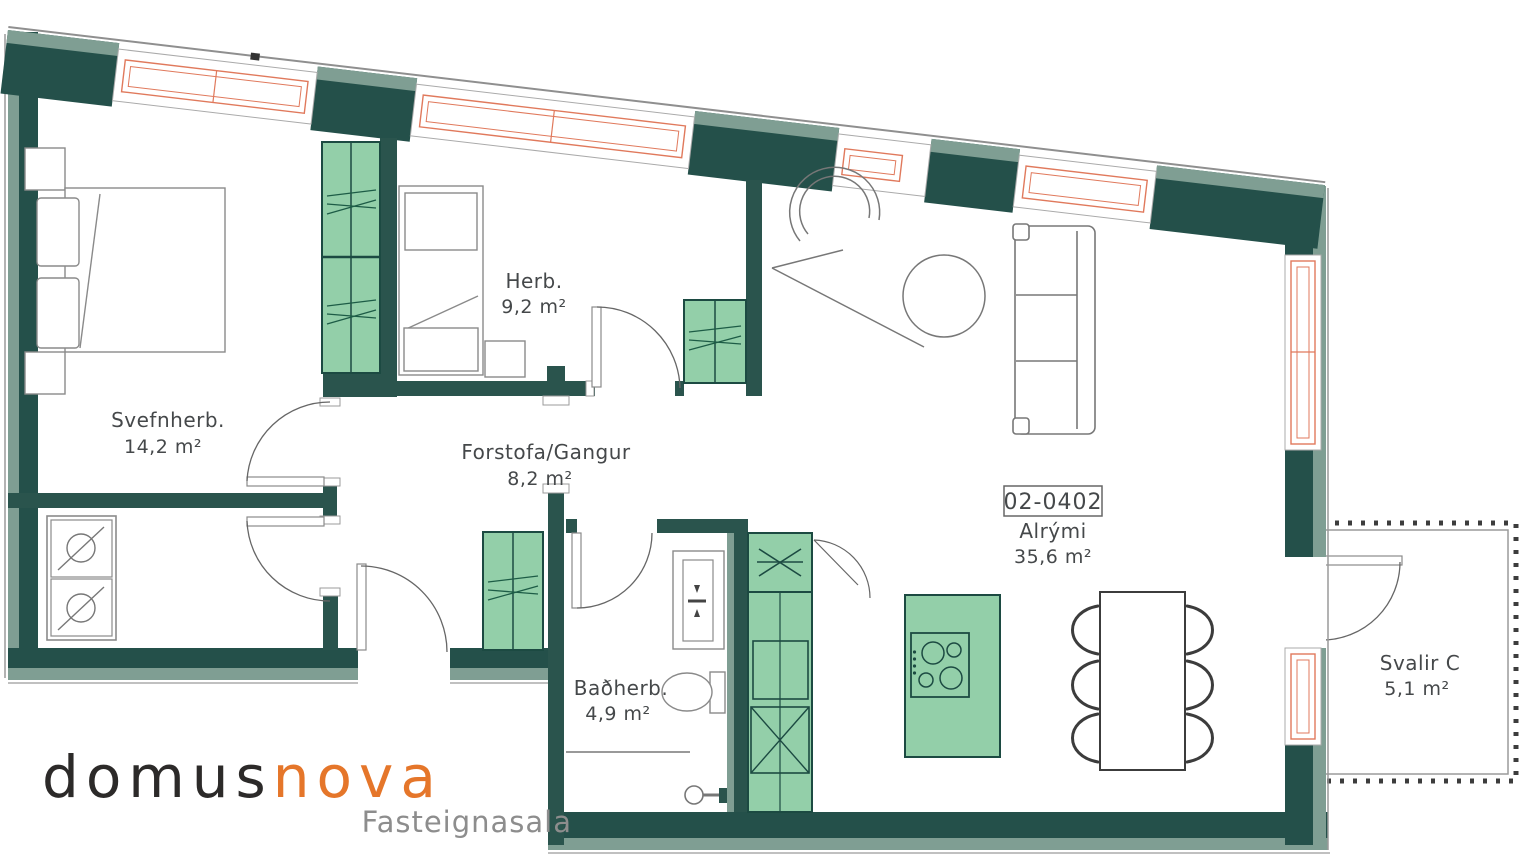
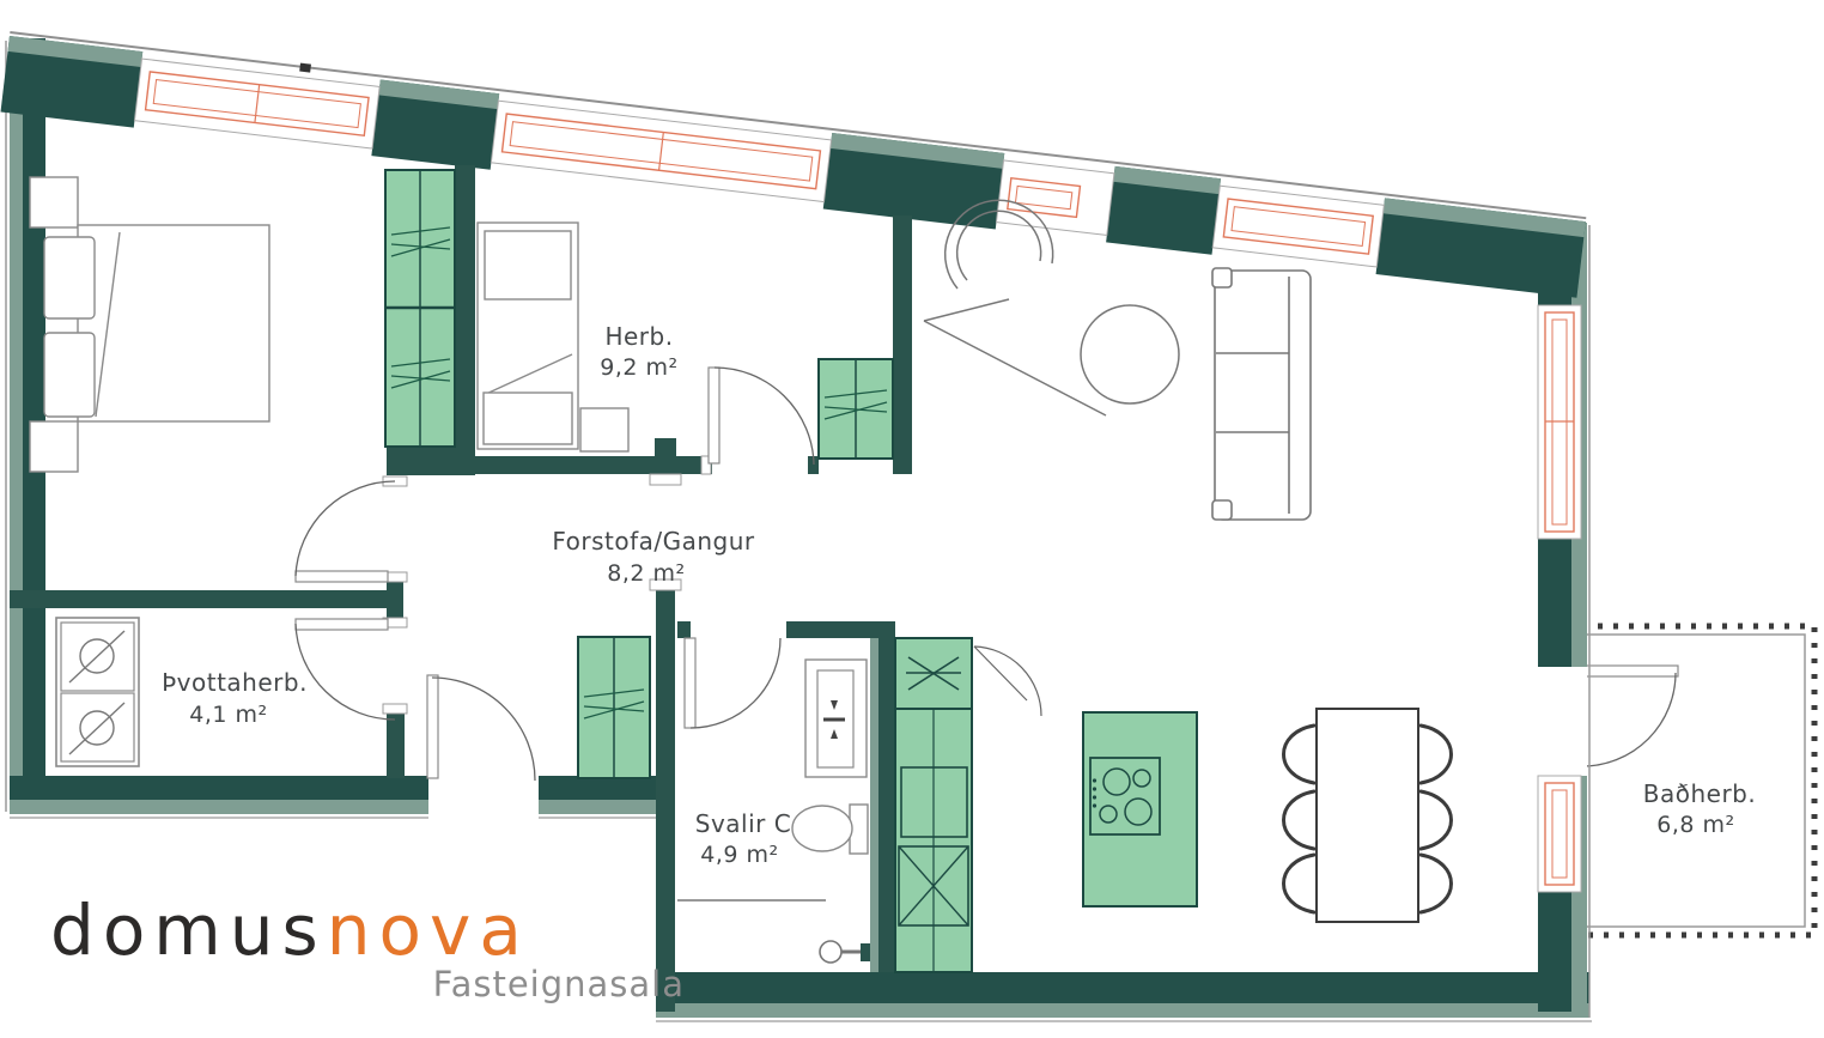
- Svefnherb.
- 14,2 m²
  Herb.
  9,2 m²
  Forstofa/Gangur
  8,2 m²
+ Þvottaherb.
+ 4,1 m²
- Baðherb.
+ Svalir C
  4,9 m²
- 02-0402
- Alrými
- 35,6 m²
- Svalir C
+ Baðherb.
- 5,1 m²
+ 6,8 m²
  domusnova
  Fasteignasala
